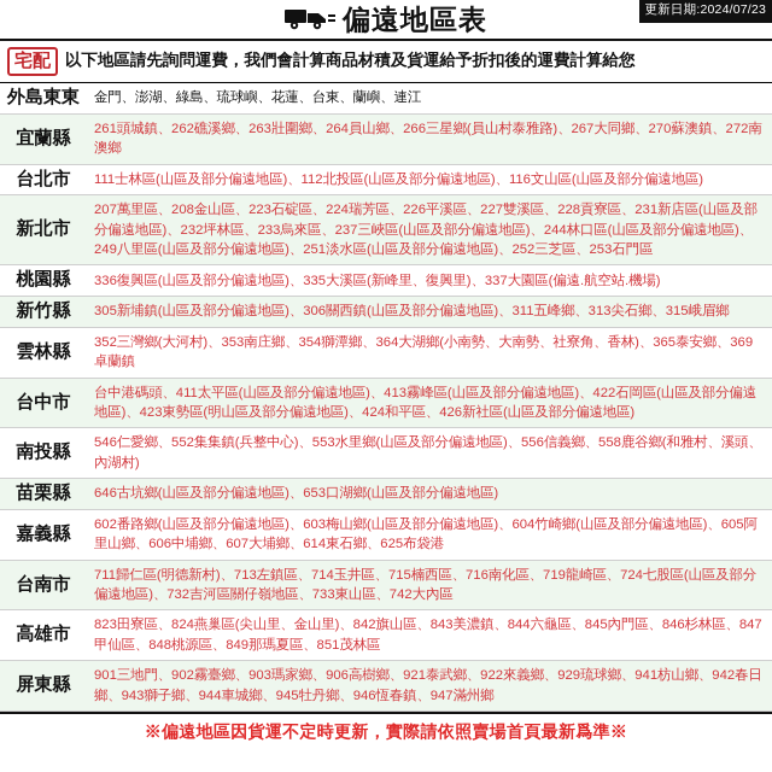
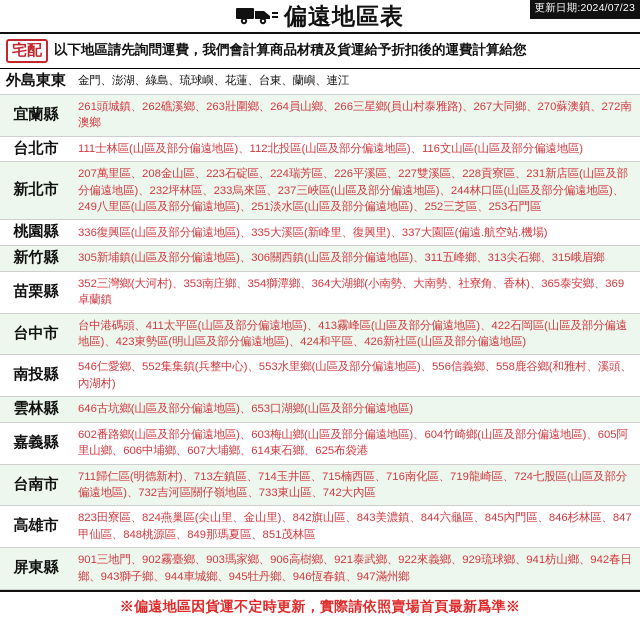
  偏遠地區表
  更新日期:2024/07/23
  宅配
  以下地區請先詢問運費，我們會計算商品材積及貨運給予折扣後的運費計算給您
  外島東東	金門、澎湖、綠島、琉球嶼、花蓮、台東、蘭嶼、連江
  宜蘭縣	261頭城鎮、262礁溪鄉、263壯圍鄉、264員山鄉、266三星鄉(員山村泰雅路)、267大同鄉、270蘇澳鎮、272南澳鄉
  台北市	111士林區(山區及部分偏遠地區)、112北投區(山區及部分偏遠地區)、116文山區(山區及部分偏遠地區)
  新北市	207萬里區、208金山區、223石碇區、224瑞芳區、226平溪區、227雙溪區、228貢寮區、231新店區(山區及部分偏遠地區)、232坪林區、233烏來區、237三峽區(山區及部分偏遠地區)、244林口區(山區及部分偏遠地區)、249八里區(山區及部分偏遠地區)、251淡水區(山區及部分偏遠地區)、252三芝區、253石門區
  桃園縣	336復興區(山區及部分偏遠地區)、335大溪區(新峰里、復興里)、337大園區(偏遠.航空站.機場)
  新竹縣	305新埔鎮(山區及部分偏遠地區)、306關西鎮(山區及部分偏遠地區)、311五峰鄉、313尖石鄉、315峨眉鄉
- 雲林縣	352三灣鄉(大河村)、353南庄鄉、354獅潭鄉、364大湖鄉(小南勢、大南勢、社寮角、香林)、365泰安鄉、369卓蘭鎮
+ 苗栗縣	352三灣鄉(大河村)、353南庄鄉、354獅潭鄉、364大湖鄉(小南勢、大南勢、社寮角、香林)、365泰安鄉、369卓蘭鎮
  台中市	台中港碼頭、411太平區(山區及部分偏遠地區)、413霧峰區(山區及部分偏遠地區)、422石岡區(山區及部分偏遠地區)、423東勢區(明山區及部分偏遠地區)、424和平區、426新社區(山區及部分偏遠地區)
  南投縣	546仁愛鄉、552集集鎮(兵整中心)、553水里鄉(山區及部分偏遠地區)、556信義鄉、558鹿谷鄉(和雅村、溪頭、內湖村)
- 苗栗縣	646古坑鄉(山區及部分偏遠地區)、653口湖鄉(山區及部分偏遠地區)
+ 雲林縣	646古坑鄉(山區及部分偏遠地區)、653口湖鄉(山區及部分偏遠地區)
  嘉義縣	602番路鄉(山區及部分偏遠地區)、603梅山鄉(山區及部分偏遠地區)、604竹崎鄉(山區及部分偏遠地區)、605阿里山鄉、606中埔鄉、607大埔鄉、614東石鄉、625布袋港
  台南市	711歸仁區(明德新村)、713左鎮區、714玉井區、715楠西區、716南化區、719龍崎區、724七股區(山區及部分偏遠地區)、732吉河區關仔嶺地區、733東山區、742大內區
  高雄市	823田寮區、824燕巢區(尖山里、金山里)、842旗山區、843美濃鎮、844六龜區、845內門區、846杉林區、847甲仙區、848桃源區、849那瑪夏區、851茂林區
  屏東縣	901三地門、902霧臺鄉、903瑪家鄉、906高樹鄉、921泰武鄉、922來義鄉、929琉球鄉、941枋山鄉、942春日鄉、943獅子鄉、944車城鄉、945牡丹鄉、946恆春鎮、947滿州鄉
  ※偏遠地區因貨運不定時更新，實際請依照賣場首頁最新爲準※
